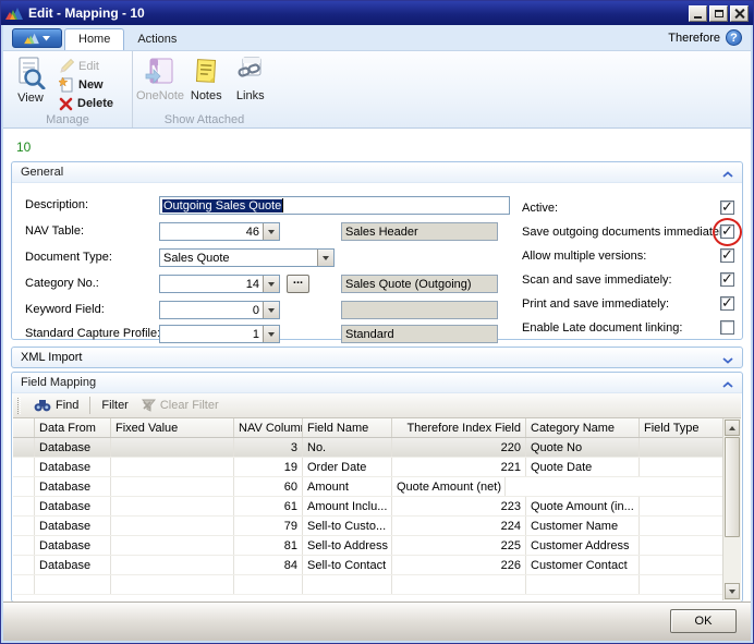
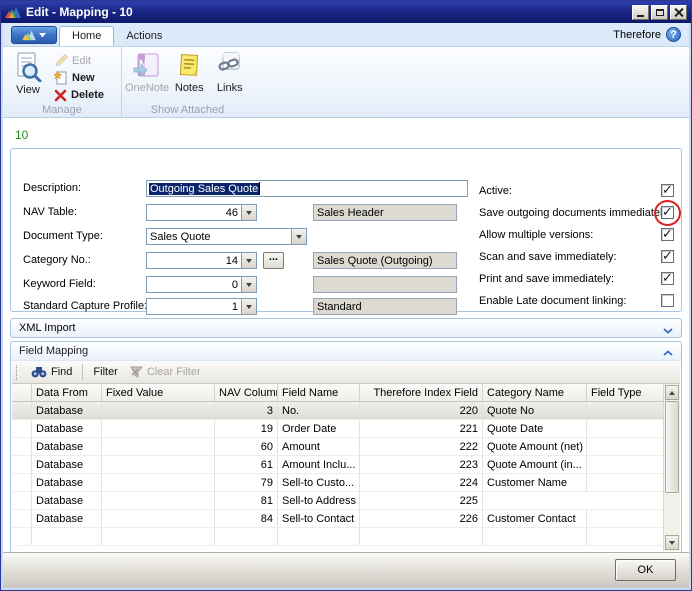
  Edit - Mapping - 10
  Home
  Actions
  Therefore
  ?
  View
  Edit
  New
  Delete
  Manage
  OneNote
  Notes
  Links
  Show Attached
  10
- General
  Description:
  Outgoing Sales Quote
  NAV Table:
  46
  Sales Header
  Document Type:
  Sales Quote
  Category No.:
  14
  ...
  Sales Quote (Outgoing)
  Keyword Field:
  0
  Standard Capture Profile
  1
  Standard
  Active:
  Save outgoing documents immediate
  Allow multiple versions:
  Scan and save immediately:
  Print and save immediately:
  Enable Late document linking:
  XML Import
  Field Mapping
  Find
  Filter
  Clear Filter
  Data From
  Fixed Value
  NAV Colum
  Field Name
  Therefore Index Field
  Category Name
  Field Type
  Database
  3
  No.
  220
  Quote No
  Database
  19
  Order Date
  221
  Quote Date
  Database
  60
  Amount
+ 222
  Quote Amount (net)
  Database
  61
  Amount Inclu...
  223
  Quote Amount (in...
  Database
  79
  Sell-to Custo...
  224
  Customer Name
  Database
  81
  Sell-to Address
  225
- Customer Address
  Database
  84
  Sell-to Contact
  226
  Customer Contact
  OK
